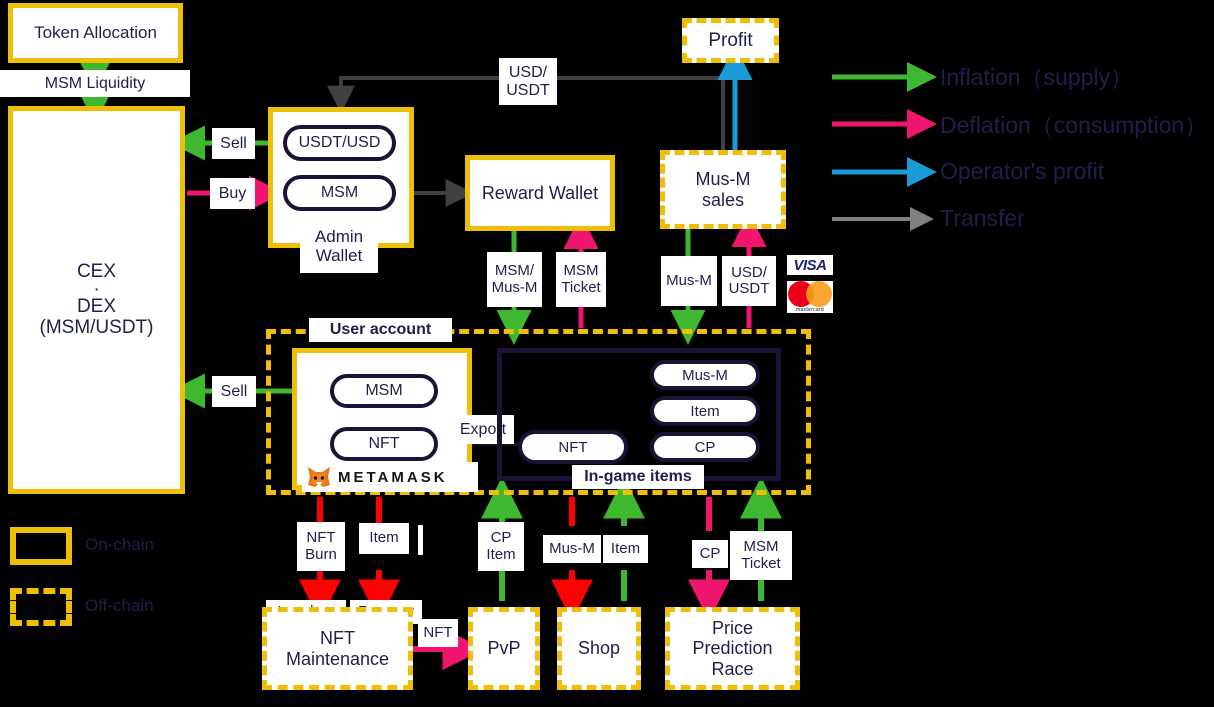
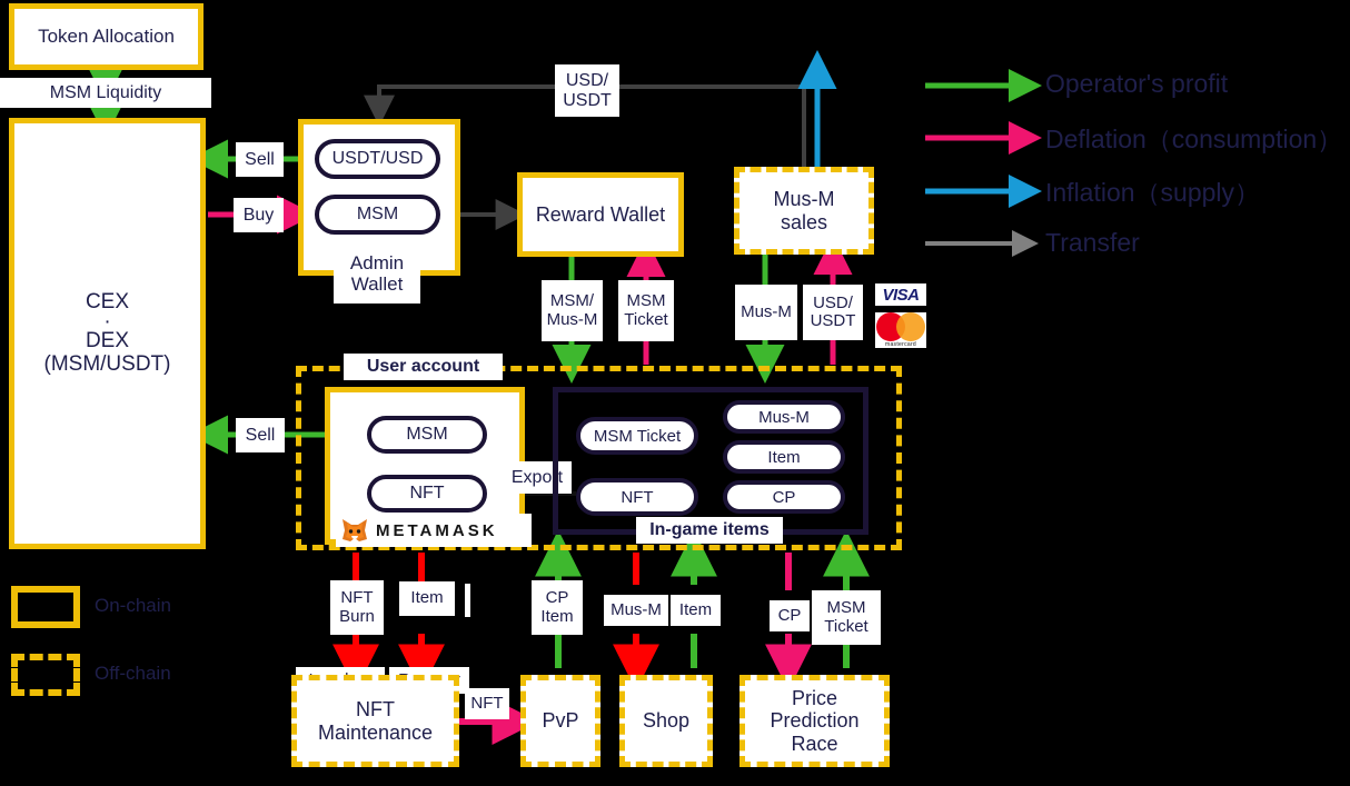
  Token Allocation
  MSM Liquidity
  CEX
  ·
  DEX
  (MSM/USDT)
  Sell
  Buy
  USDT/USD
  MSM
  Admin
  Wallet
  USD/
  USDT
- Profit
  Reward Wallet
  Mus-M
  sales
  MSM/
  Mus-M
  MSM
  Ticket
  Mus-M
  USD/
  USDT
  VISA
  User account
  MSM
  NFT
  METAMASK
  Sell
  Export
+ MSM Ticket
  NFT
  Mus-M
  Item
  CP
  In-game items
  NFT
  Burn
  Item
  CP
  Item
  Mus-M
  Item
  CP
  MSM
  Ticket
  NFT
  NFT
  Maintenance
  PvP
  Shop
  Price
  Prediction
  Race
- Inflation（supply）
+ Operator's profit
  Deflation（consumption）
- Operator's profit
+ Inflation（supply）
  Transfer
  On-chain
  Off-chain
